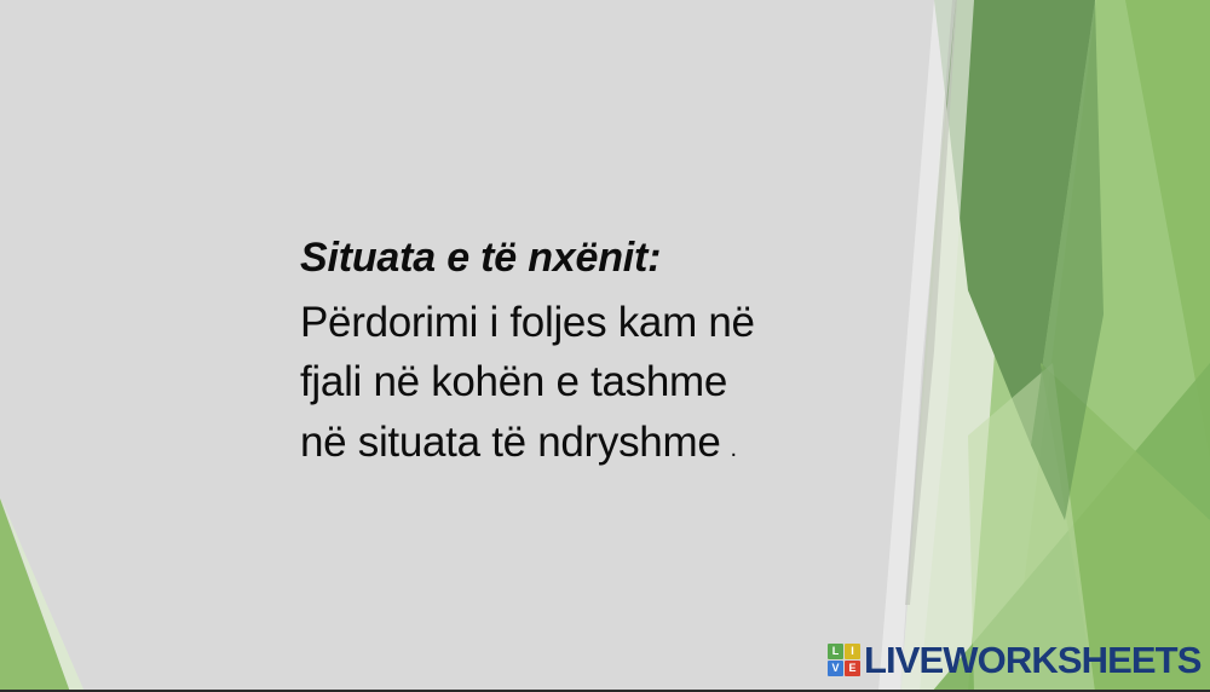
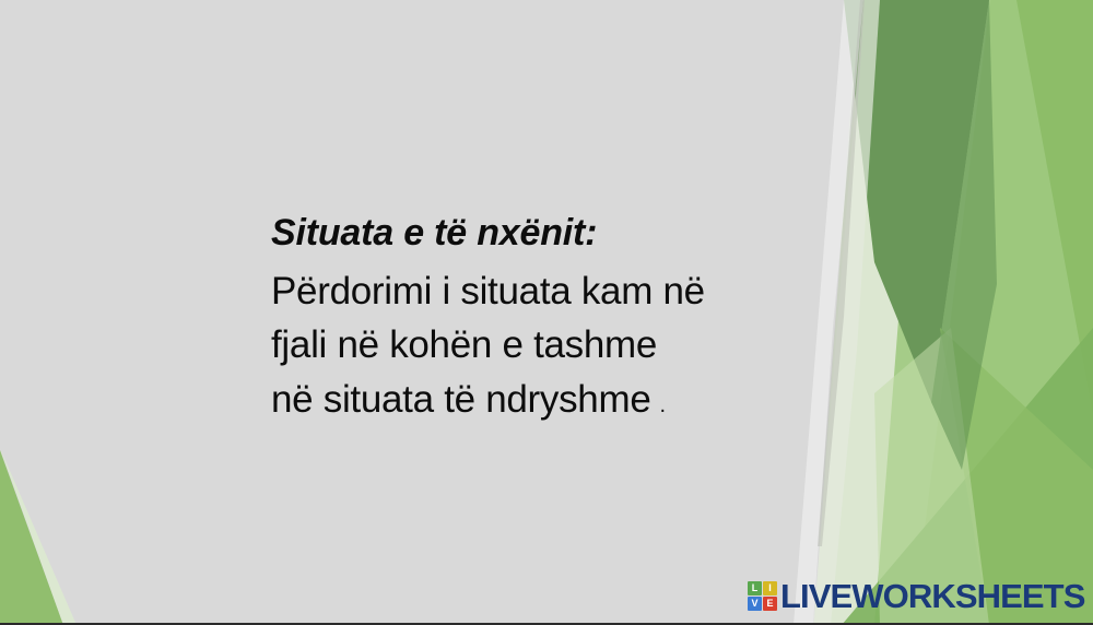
  Situata e të nxënit:
- Përdorimi i foljes kam në
+ Përdorimi i situata kam në
  fjali në kohën e tashme
  në situata të ndryshme .
  L
  I
  V
  E
  LIVEWORKSHEETS
